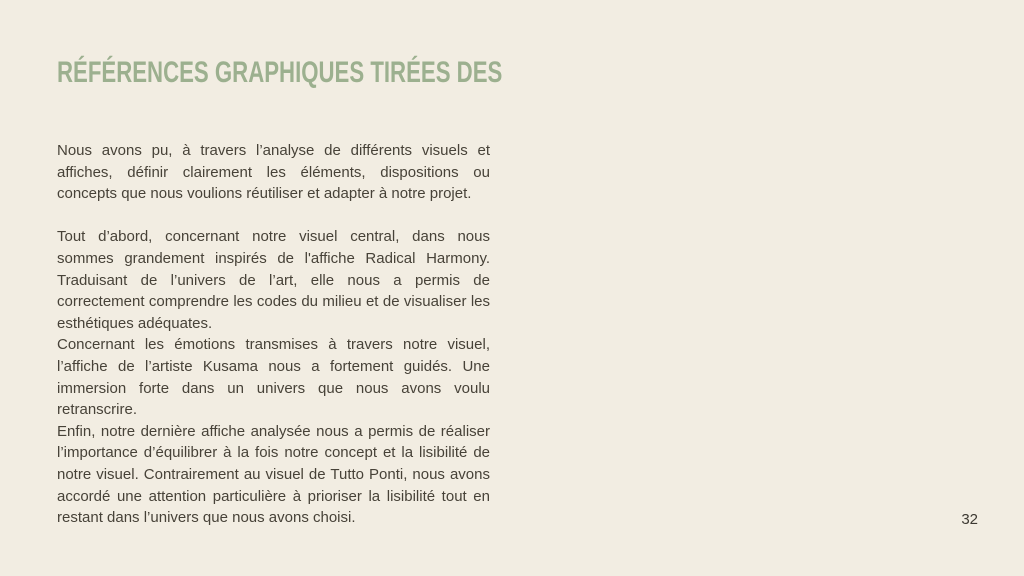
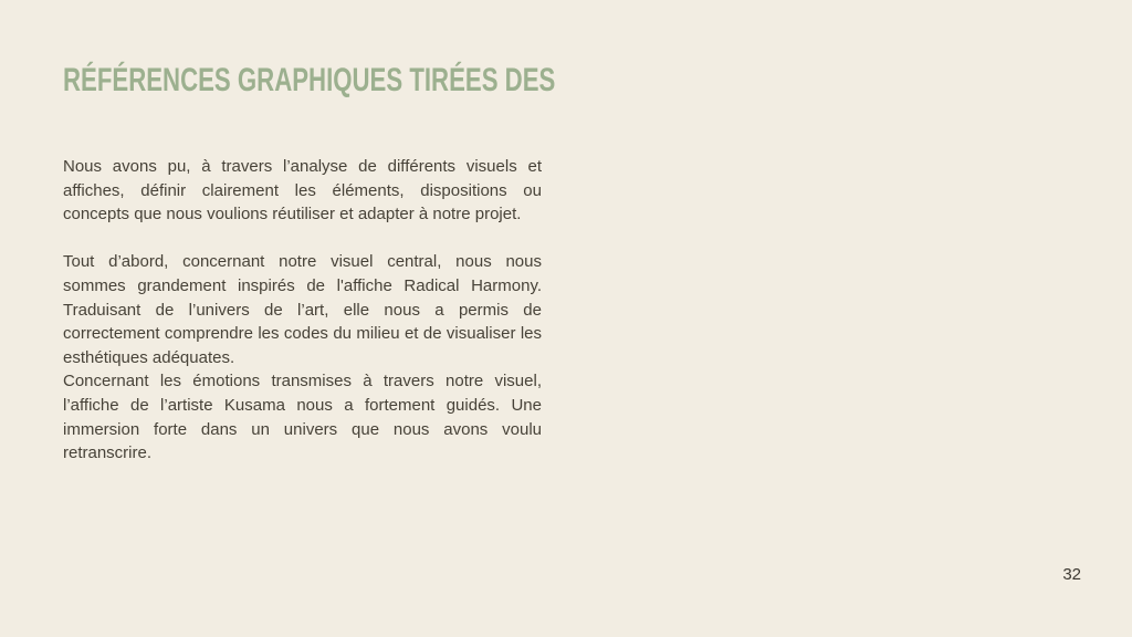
  RÉFÉRENCES GRAPHIQUES TIRÉES DES
  Nous avons pu, à travers l’analyse de différents visuels et affiches, définir clairement les éléments, dispositions ou concepts que nous voulions réutiliser et adapter à notre projet.
- Tout d’abord, concernant notre visuel central, dans nous sommes grandement inspirés de l'affiche Radical Harmony. Traduisant de l’univers de l’art, elle nous a permis de correctement comprendre les codes du milieu et de visualiser les esthétiques adéquates.
+ Tout d’abord, concernant notre visuel central, nous nous sommes grandement inspirés de l'affiche Radical Harmony. Traduisant de l’univers de l’art, elle nous a permis de correctement comprendre les codes du milieu et de visualiser les esthétiques adéquates.
  Concernant les émotions transmises à travers notre visuel, l’affiche de l’artiste Kusama nous a fortement guidés. Une immersion forte dans un univers que nous avons voulu retranscrire.
- Enfin, notre dernière affiche analysée nous a permis de réaliser l’importance d’équilibrer à la fois notre concept et la lisibilité de notre visuel. Contrairement au visuel de Tutto Ponti, nous avons accordé une attention particulière à prioriser la lisibilité tout en restant dans l’univers que nous avons choisi.
  32
